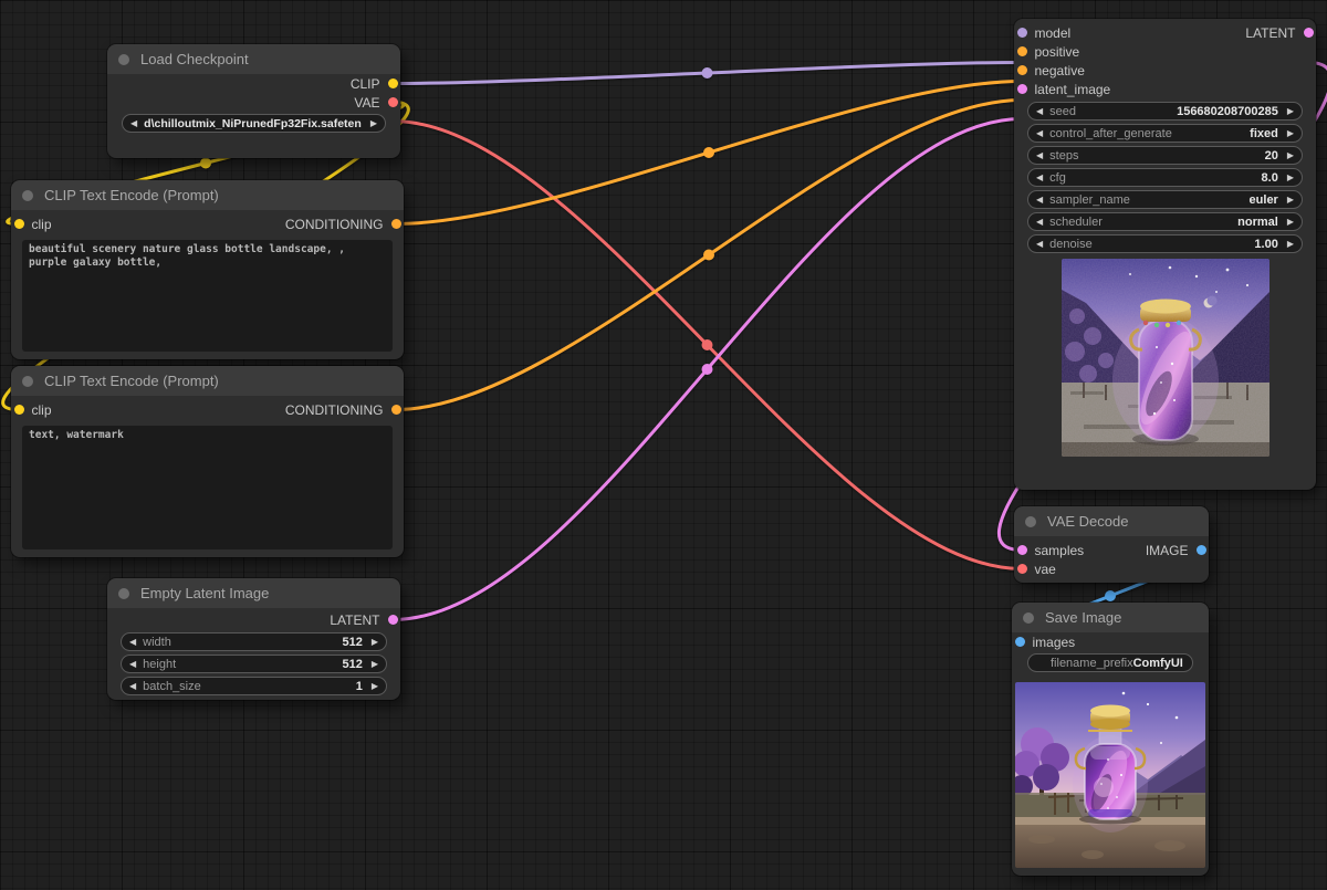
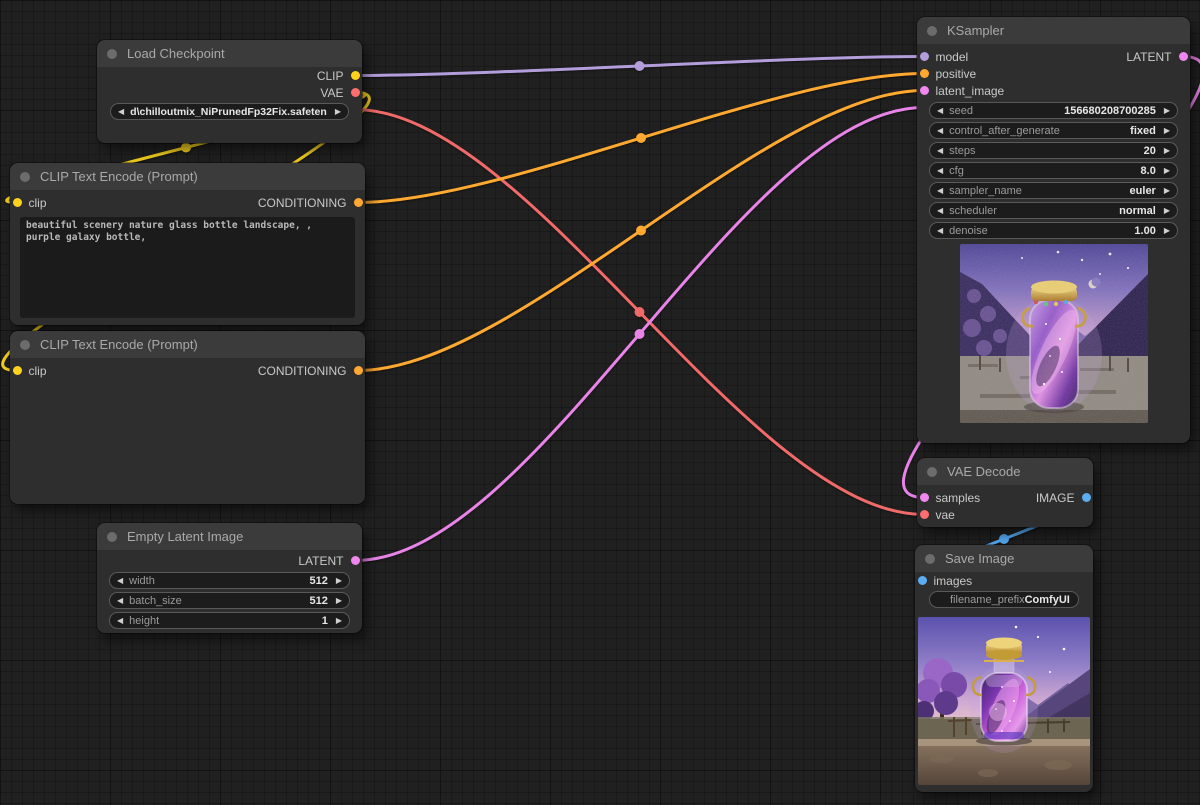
  Load Checkpoint
  CLIP
  VAE
  ◀
  d\chilloutmix_NiPrunedFp32Fix.safeten
  ▶
  CLIP Text Encode (Prompt)
  clip
  CONDITIONING
  beautiful scenery nature glass bottle landscape, , purple galaxy bottle,
  CLIP Text Encode (Prompt)
  clip
  CONDITIONING
- text, watermark
  Empty Latent Image
  LATENT
  ◀
  width
  512
  ▶
  ◀
- height
+ batch_size
  512
  ▶
  ◀
- batch_size
+ height
  1
  ▶
+ KSampler
  model
  LATENT
  positive
- negative
  latent_image
  ◀
  seed
  156680208700285
  ▶
  ◀
  control_after_generate
  fixed
  ▶
  ◀
  steps
  20
  ▶
  ◀
  cfg
  8.0
  ▶
  ◀
  sampler_name
  euler
  ▶
  ◀
  scheduler
  normal
  ▶
  ◀
  denoise
  1.00
  ▶
  VAE Decode
  samples
  IMAGE
  vae
  Save Image
  images
  filename_prefix
  ComfyUI
